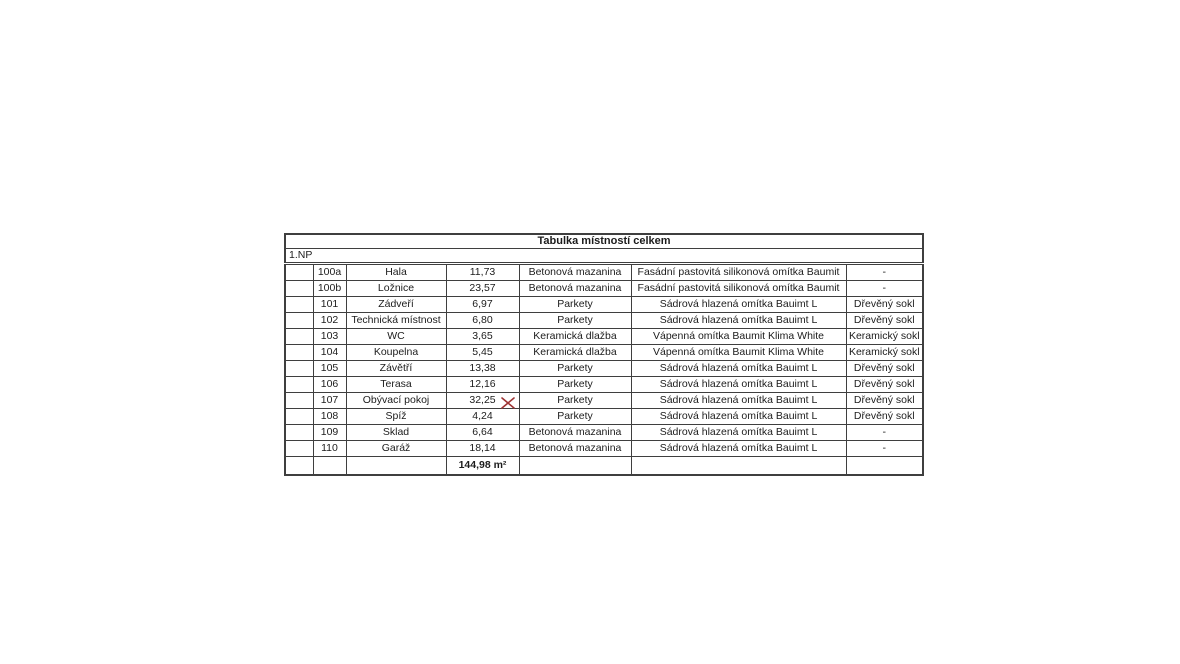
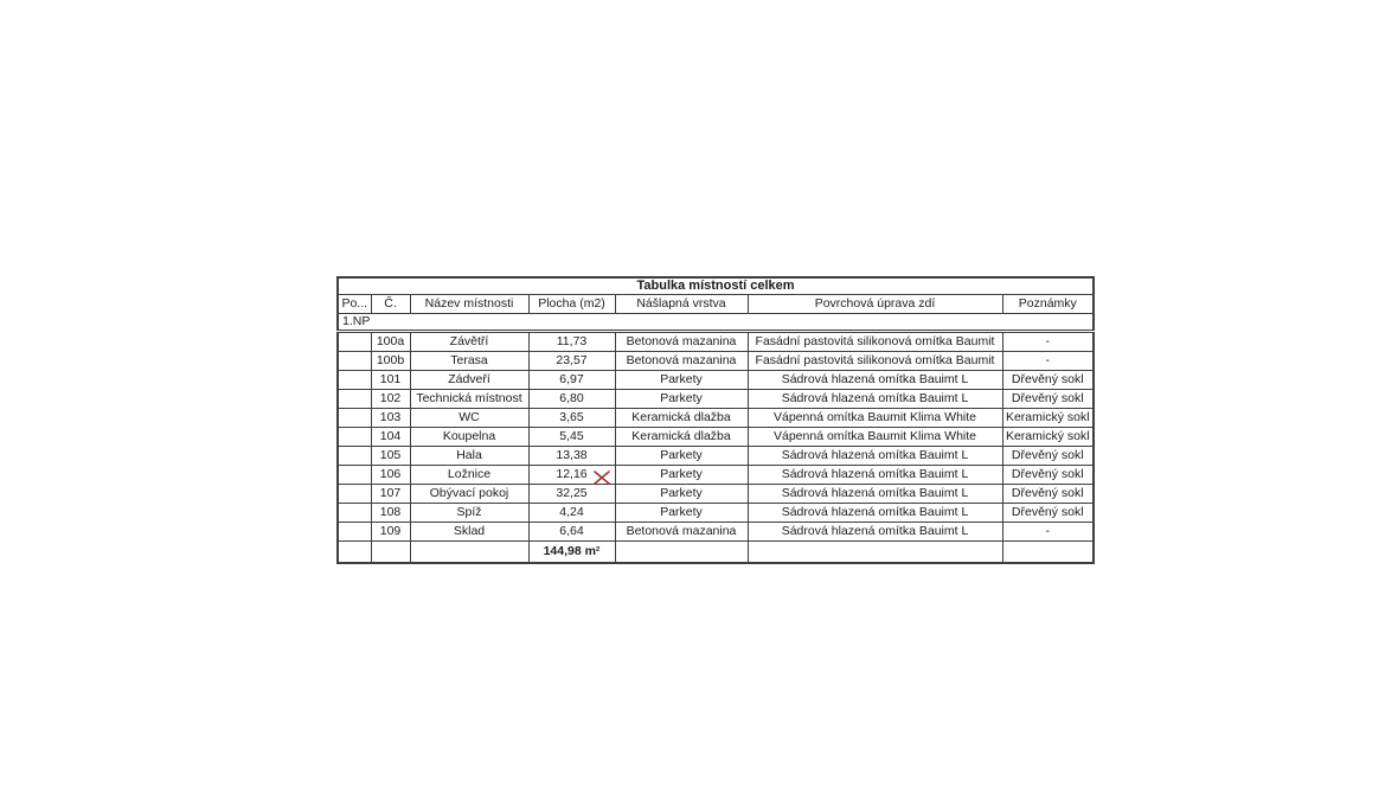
  Tabulka místností celkem
+ Po...	Č.	Název místnosti	Plocha (m2)	Nášlapná vrstva	Povrchová úprava zdí	Poznámky
  1.NP
- 	100a	Hala	11,73	Betonová mazanina	Fasádní pastovitá silikonová omítka Baumit	-
+ 	100a	Závětří	11,73	Betonová mazanina	Fasádní pastovitá silikonová omítka Baumit	-
- 	100b	Ložnice	23,57	Betonová mazanina	Fasádní pastovitá silikonová omítka Baumit	-
+ 	100b	Terasa	23,57	Betonová mazanina	Fasádní pastovitá silikonová omítka Baumit	-
  	101	Zádveří	6,97	Parkety	Sádrová hlazená omítka Bauimt L	Dřevěný sokl
  	102	Technická místnost	6,80	Parkety	Sádrová hlazená omítka Bauimt L	Dřevěný sokl
  	103	WC	3,65	Keramická dlažba	Vápenná omítka Baumit Klima White	Keramický sokl
  	104	Koupelna	5,45	Keramická dlažba	Vápenná omítka Baumit Klima White	Keramický sokl
- 	105	Závětří	13,38	Parkety	Sádrová hlazená omítka Bauimt L	Dřevěný sokl
+ 	105	Hala	13,38	Parkety	Sádrová hlazená omítka Bauimt L	Dřevěný sokl
- 	106	Terasa	12,16	Parkety	Sádrová hlazená omítka Bauimt L	Dřevěný sokl
+ 	106	Ložnice	12,16	Parkety	Sádrová hlazená omítka Bauimt L	Dřevěný sokl
  	107	Obývací pokoj	32,25	Parkety	Sádrová hlazená omítka Bauimt L	Dřevěný sokl
  	108	Spíž	4,24	Parkety	Sádrová hlazená omítka Bauimt L	Dřevěný sokl
  	109	Sklad	6,64	Betonová mazanina	Sádrová hlazená omítka Bauimt L	-
- 	110	Garáž	18,14	Betonová mazanina	Sádrová hlazená omítka Bauimt L	-
  			144,98 m²
